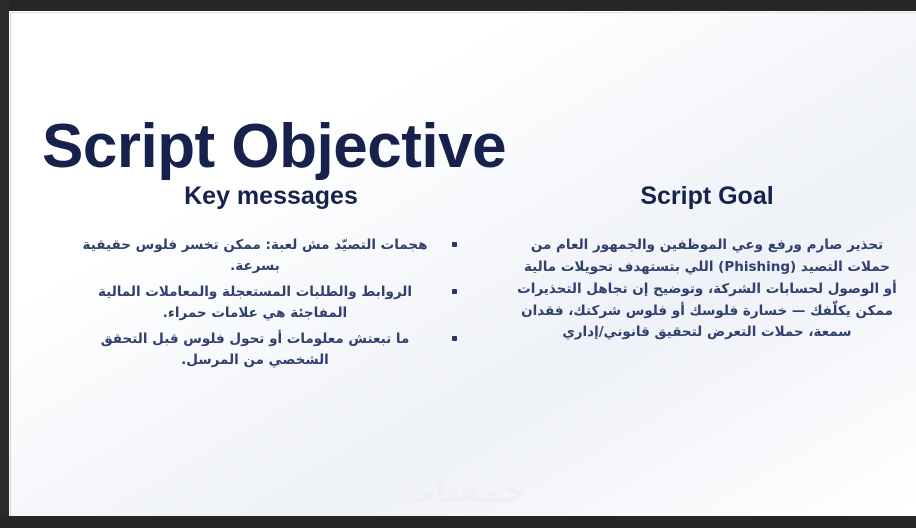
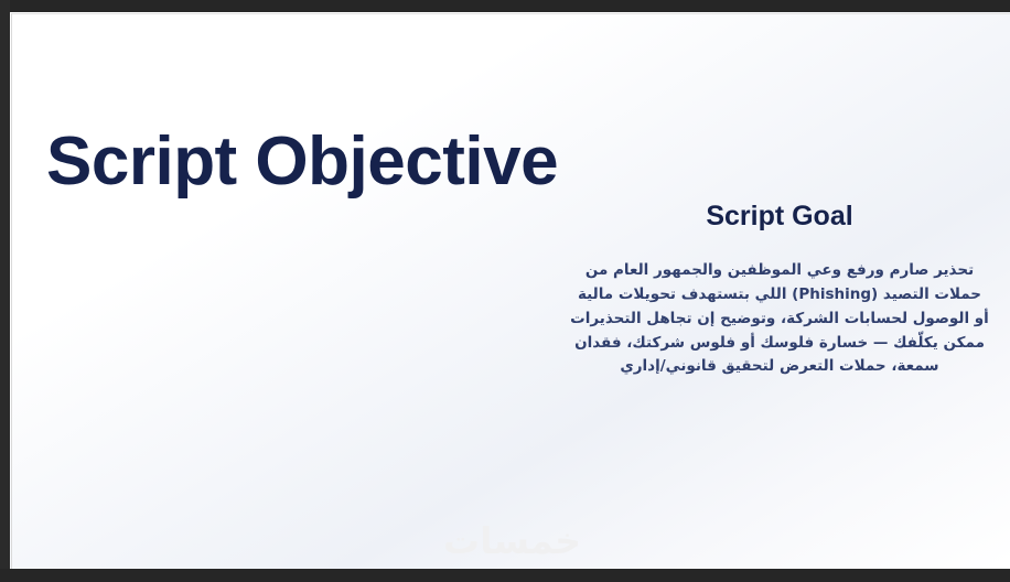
  Script Objective
- Key messages
- هجمات التصيّد مش لعبة: ممكن تخسر فلوس حقيقية بسرعة.
- الروابط والطلبات المستعجلة والمعاملات المالية المفاجئة هي علامات حمراء.
- ما تبعتش معلومات أو تحول فلوس قبل التحقق الشخصي من المرسل.
  Script Goal
  تحذير صارم ورفع وعي الموظفين والجمهور العام من حملات التصيد (Phishing) اللي بتستهدف تحويلات مالية أو الوصول لحسابات الشركة، وتوضيح إن تجاهل التحذيرات ممكن يكلّفك — خسارة فلوسك أو فلوس شركتك، فقدان سمعة، حملات التعرض لتحقيق قانوني/إداري
